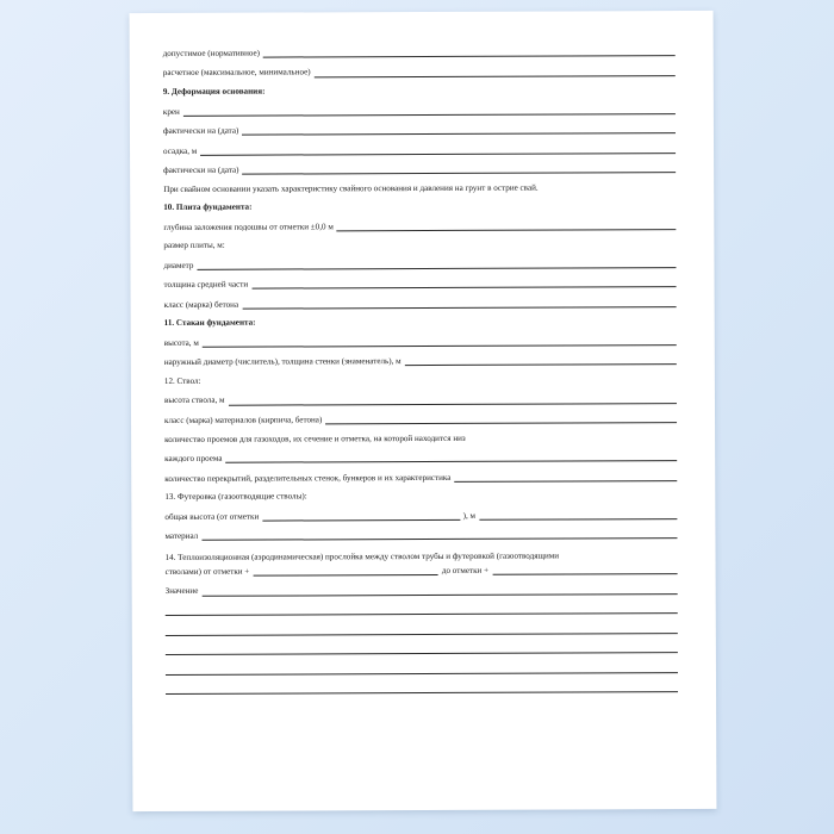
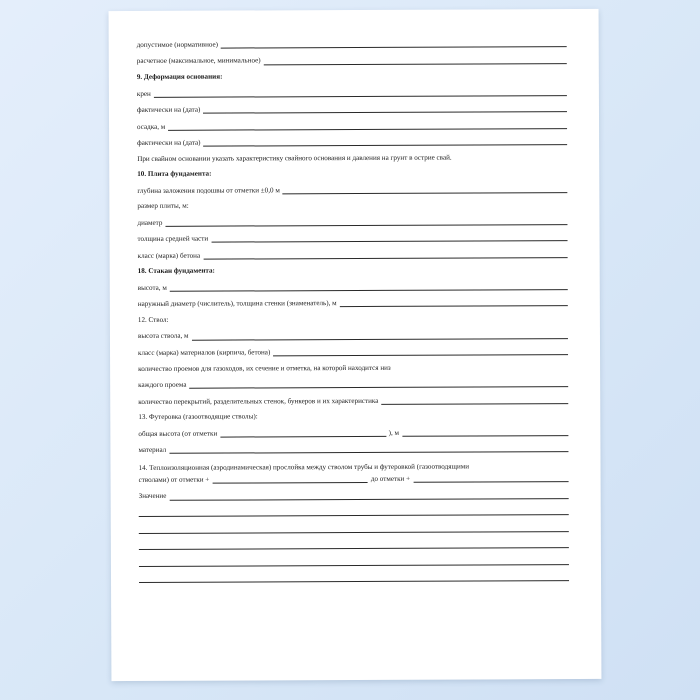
  допустимое (нормативное)
  расчетное (максимальное, минимальное)
  9. Деформация основания:
  крен
  фактически на (дата)
  осадка, м
  фактически на (дата)
  При свайном основании указать характеристику свайного основания и давления на грунт в острие свай.
  10. Плита фундамента:
  глубина заложения подошвы от отметки ±0,0 м
  размер плиты, м:
  диаметр
  толщина средней части
  класс (марка) бетона
- 11. Стакан фундамента:
+ 18. Стакан фундамента:
  высота, м
  наружный диаметр (числитель), толщина стенки (знаменатель), м
  12. Ствол:
  высота ствола, м
  класс (марка) материалов (кирпича, бетона)
  количество проемов для газоходов, их сечение и отметка, на которой находится низ
  каждого проема
  количество перекрытий, разделительных стенок, бункеров и их характеристика
  13. Футеровка (газоотводящие стволы):
  общая высота (от отметки
  ), м
  материал
  14. Теплоизоляционная (аэродинамическая) прослойка между стволом трубы и футеровкой (газоотводящими
  стволами) от отметки +
  до отметки +
  Значение
